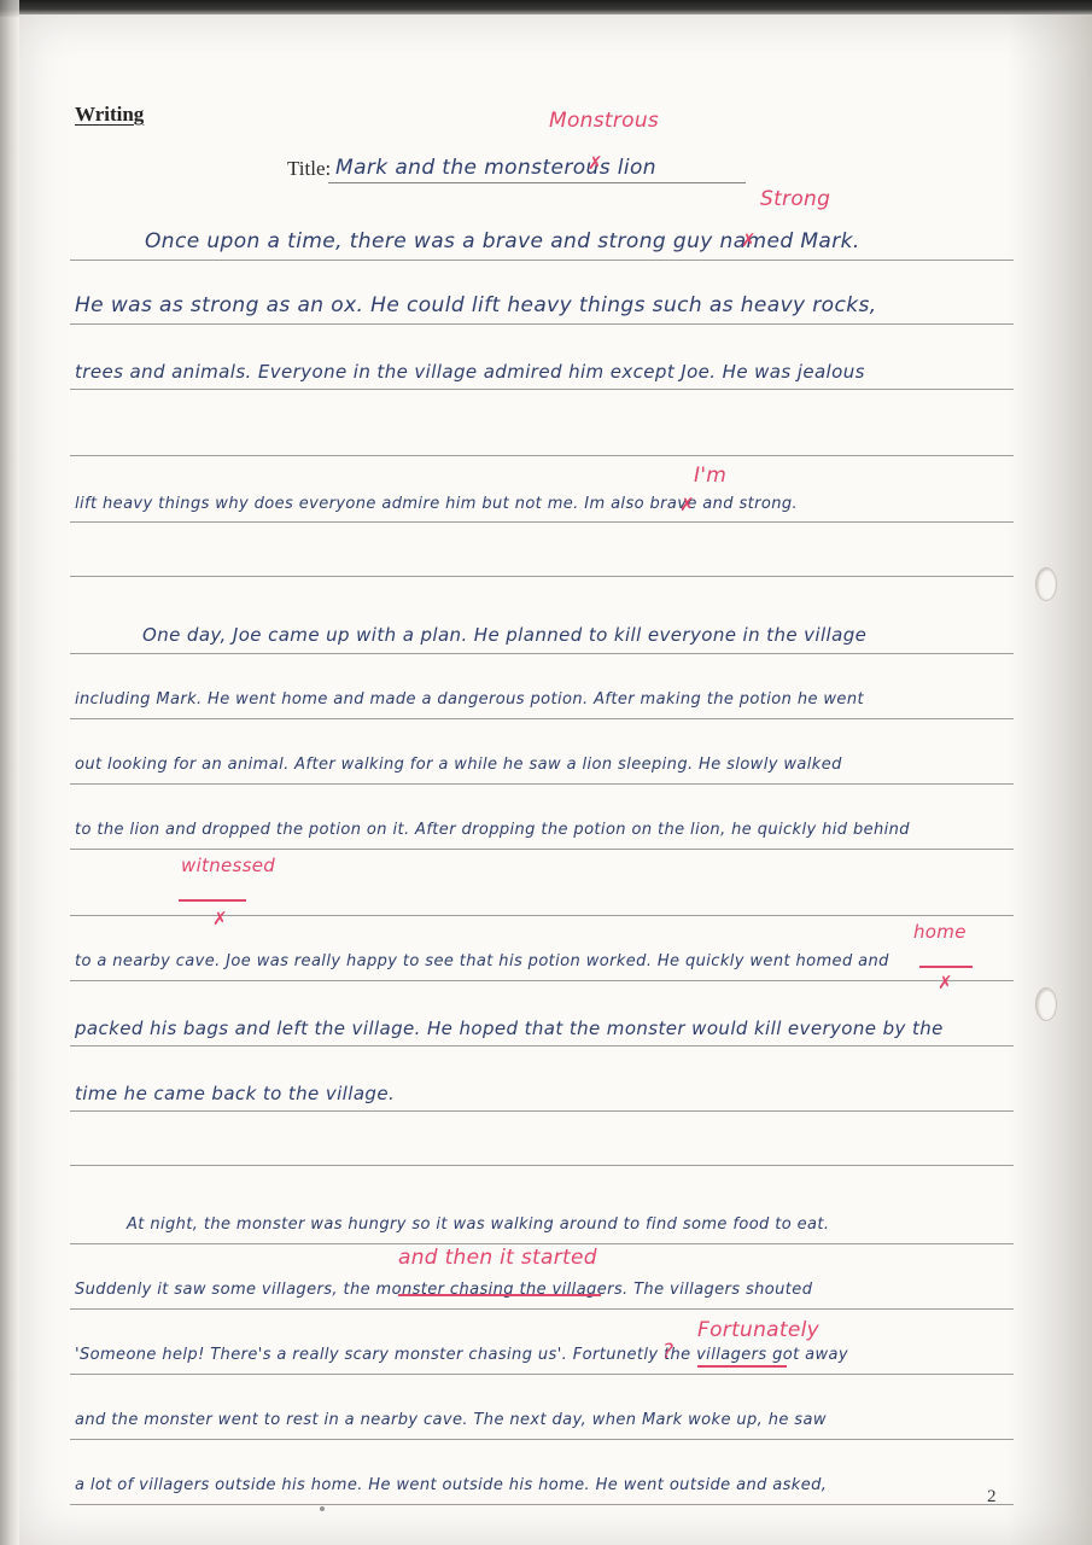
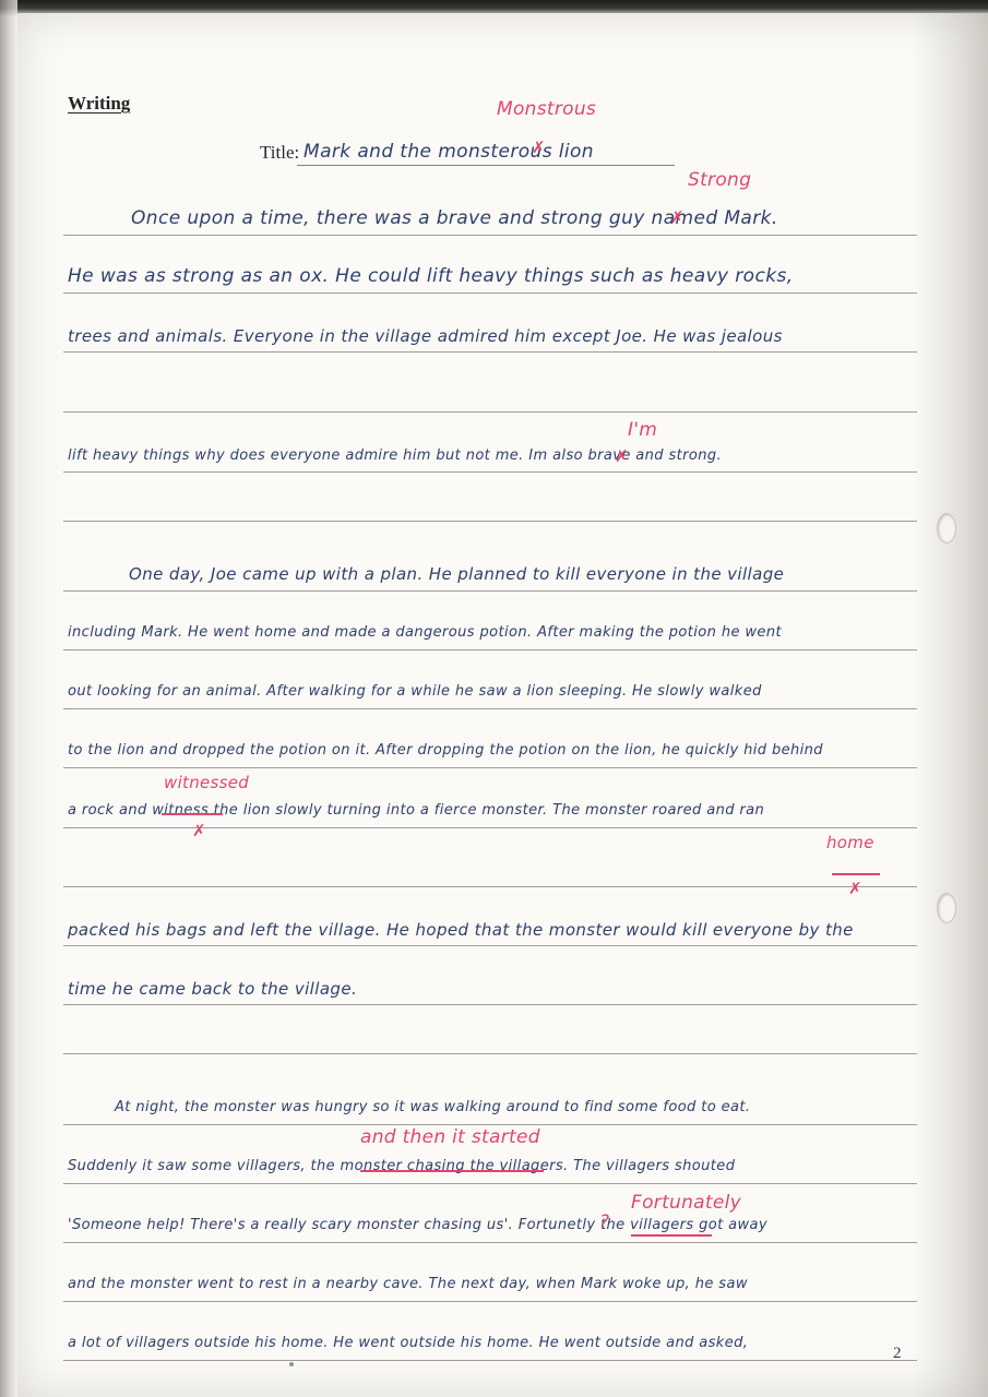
  Writing
  Title:
  Mark and the monsterous lion
  Monstrous
  ✗
  Once upon a time, there was a brave and strong guy named Mark.
  Strong
  ✗
  He was as strong as an ox. He could lift heavy things such as heavy rocks,
  trees and animals. Everyone in the village admired him except Joe. He was jealous
  lift heavy things why does everyone admire him but not me. Im also brave and strong.
  I'm
  ✗
  One day, Joe came up with a plan. He planned to kill everyone in the village
  including Mark. He went home and made a dangerous potion. After making the potion he went
  out looking for an animal. After walking for a while he saw a lion sleeping. He slowly walked
  to the lion and dropped the potion on it. After dropping the potion on the lion, he quickly hid behind
+ a rock and witness the lion slowly turning into a fierce monster. The monster roared and ran
  witnessed
  ✗
- to a nearby cave. Joe was really happy to see that his potion worked. He quickly went homed and
  home
  ✗
  packed his bags and left the village. He hoped that the monster would kill everyone by the
  time he came back to the village.
  At night, the monster was hungry so it was walking around to find some food to eat.
  Suddenly it saw some villagers, the monster chasing the villagers. The villagers shouted
  and then it started
  'Someone help! There's a really scary monster chasing us'. Fortunetly the villagers got away
  Fortunately
  ?
  and the monster went to rest in a nearby cave. The next day, when Mark woke up, he saw
  a lot of villagers outside his home. He went outside his home. He went outside and asked,
  2
